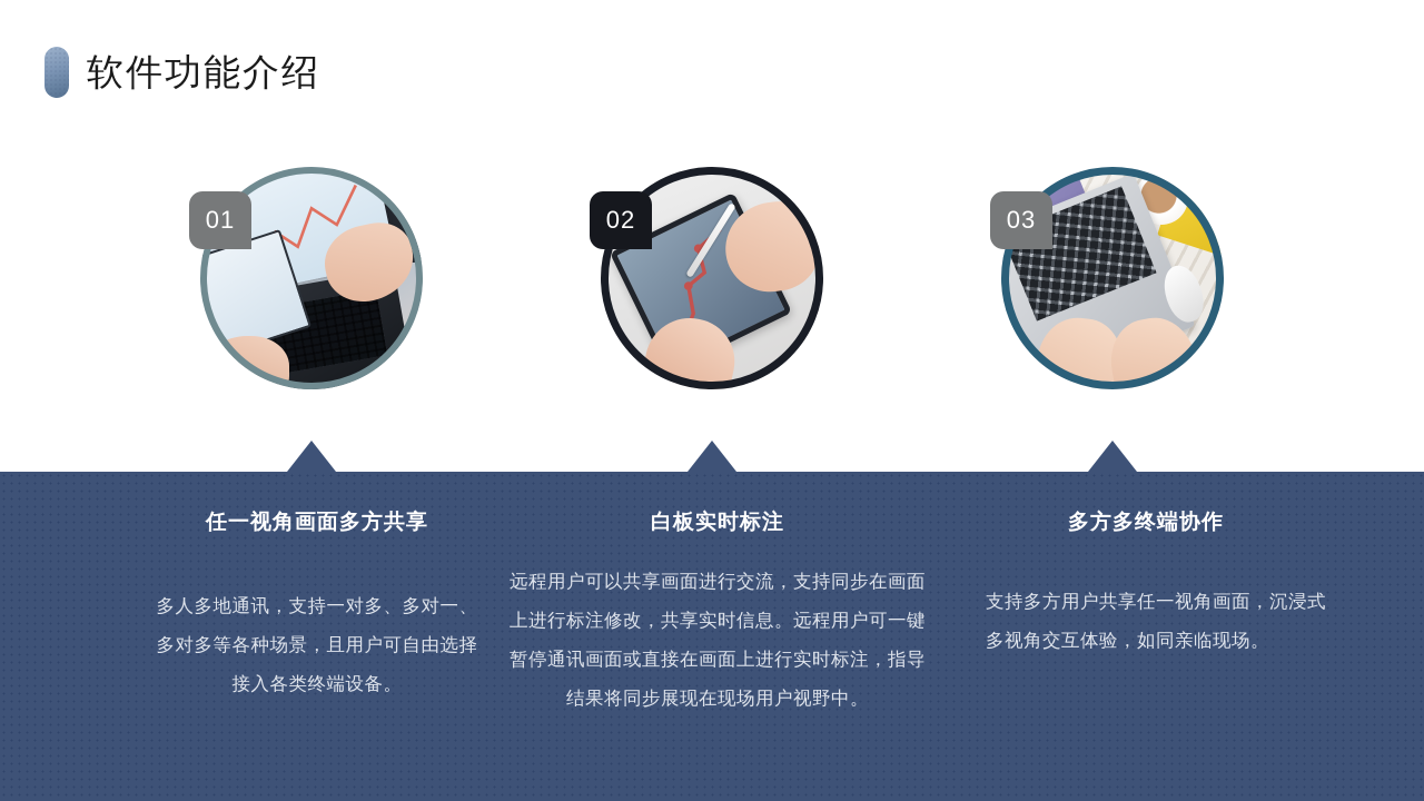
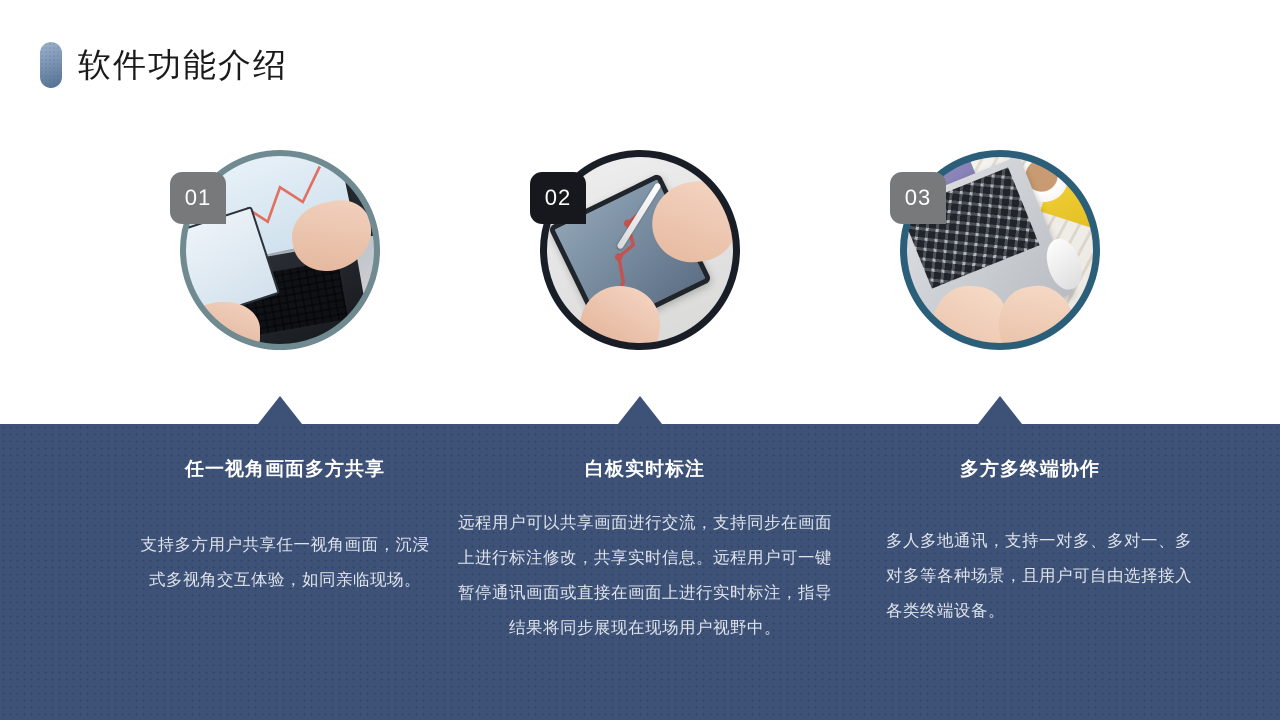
  软件功能介绍
  01
  02
  03
  任一视角画面多方共享
- 多人多地通讯，支持一对多、多对一、多对多等各种场景，且用户可自由选择接入各类终端设备。
+ 支持多方用户共享任一视角画面，沉浸式多视角交互体验，如同亲临现场。
  白板实时标注
  远程用户可以共享画面进行交流，支持同步在画面上进行标注修改，共享实时信息。远程用户可一键暂停通讯画面或直接在画面上进行实时标注，指导结果将同步展现在现场用户视野中。
  多方多终端协作
- 支持多方用户共享任一视角画面，沉浸式多视角交互体验，如同亲临现场。
+ 多人多地通讯，支持一对多、多对一、多对多等各种场景，且用户可自由选择接入各类终端设备。
